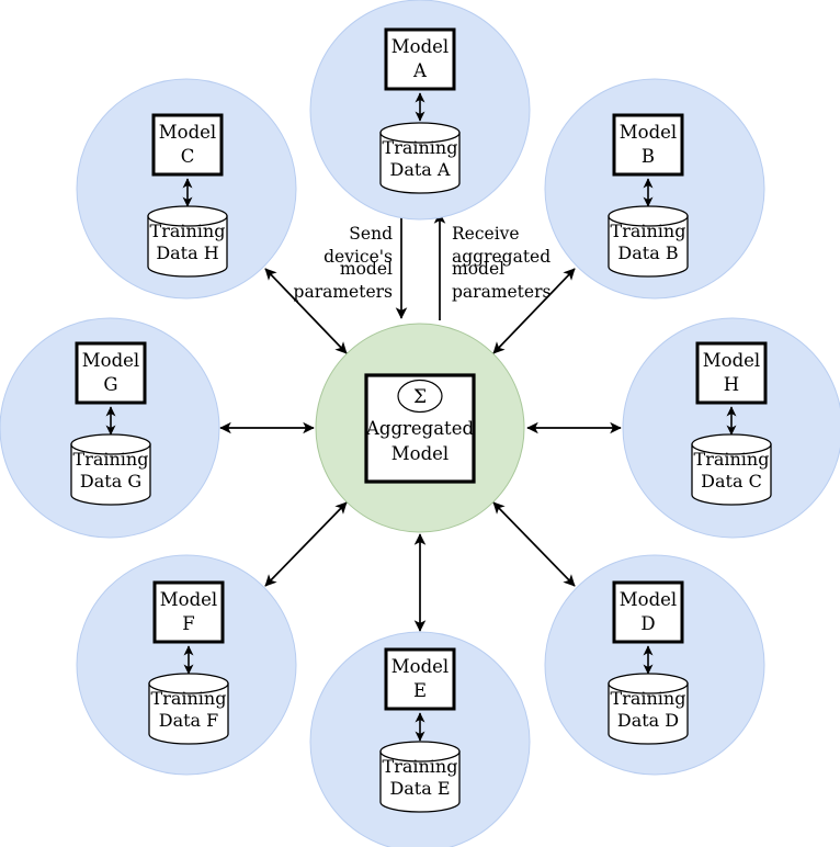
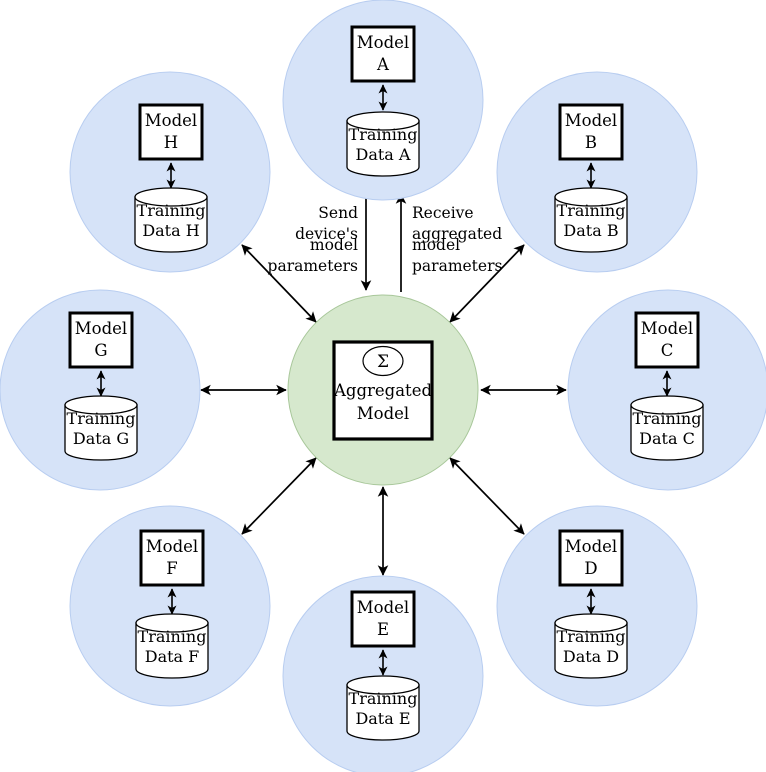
  Send
  device's
  model
  parameters
  Receive
  aggregated
  model
  parameters
  Model
  A
  Training
  Data A
  Model
  B
  Training
  Data B
  Model
- H
+ C
  Training
  Data C
  Model
  D
  Training
  Data D
  Model
  E
  Training
  Data E
  Model
  F
  Training
  Data F
  Model
  G
  Training
  Data G
  Model
- C
+ H
  Training
  Data H
  Σ
  Aggregated
  Model
